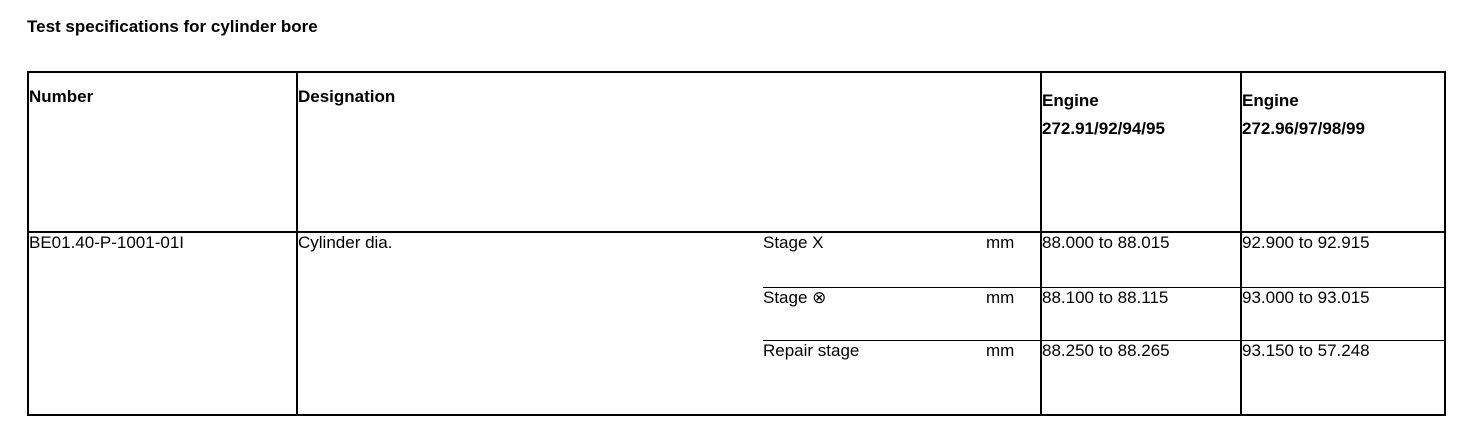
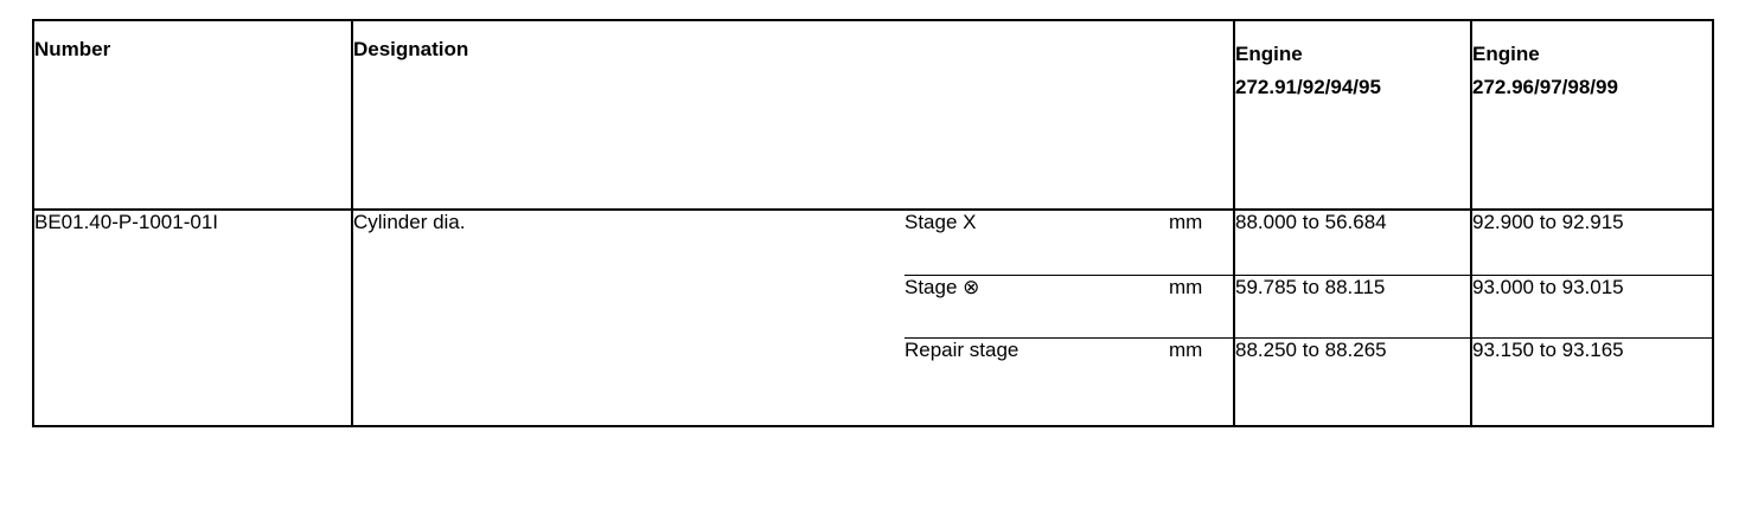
- Test specifications for cylinder bore
  Number	Designation	Engine 272.91/92/94/95	Engine 272.96/97/98/99
- BE01.40-P-1001-01I	Cylinder dia.	Stage X	mm	88.000 to 88.015	92.900 to 92.915
+ BE01.40-P-1001-01I	Cylinder dia.	Stage X	mm	88.000 to 56.684	92.900 to 92.915
- Stage ⊗	mm	88.100 to 88.115	93.000 to 93.015
+ Stage ⊗	mm	59.785 to 88.115	93.000 to 93.015
- Repair stage	mm	88.250 to 88.265	93.150 to 57.248
+ Repair stage	mm	88.250 to 88.265	93.150 to 93.165
